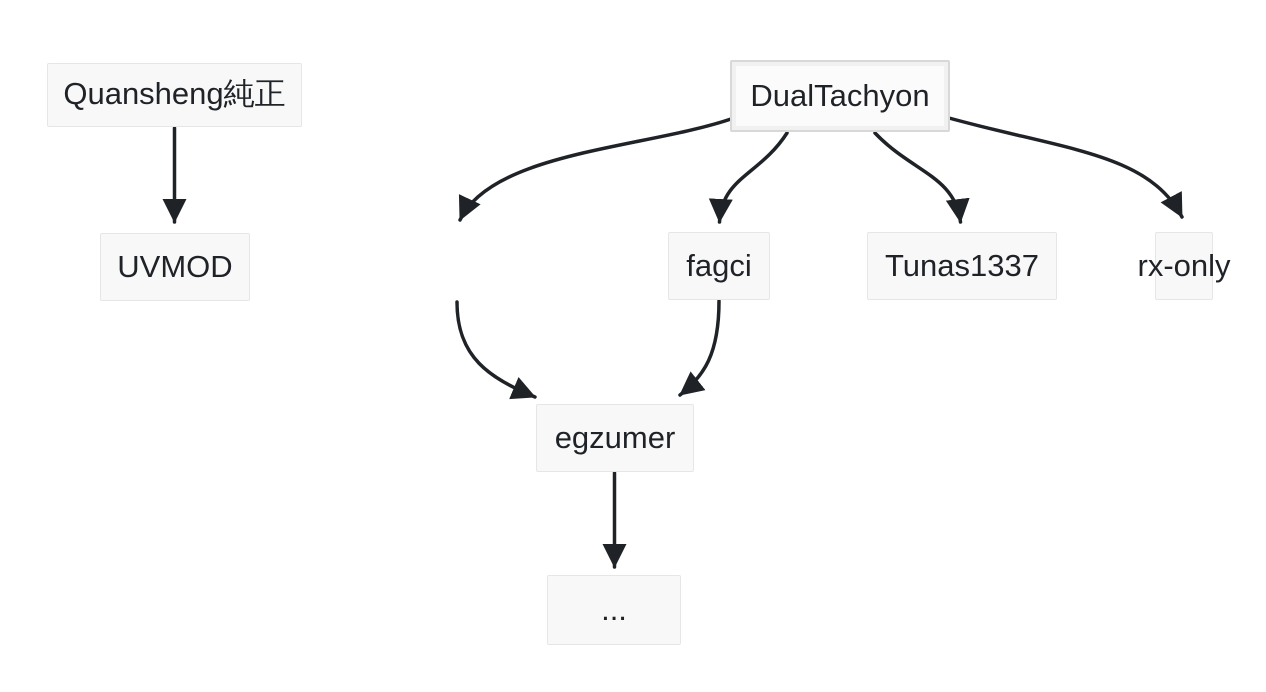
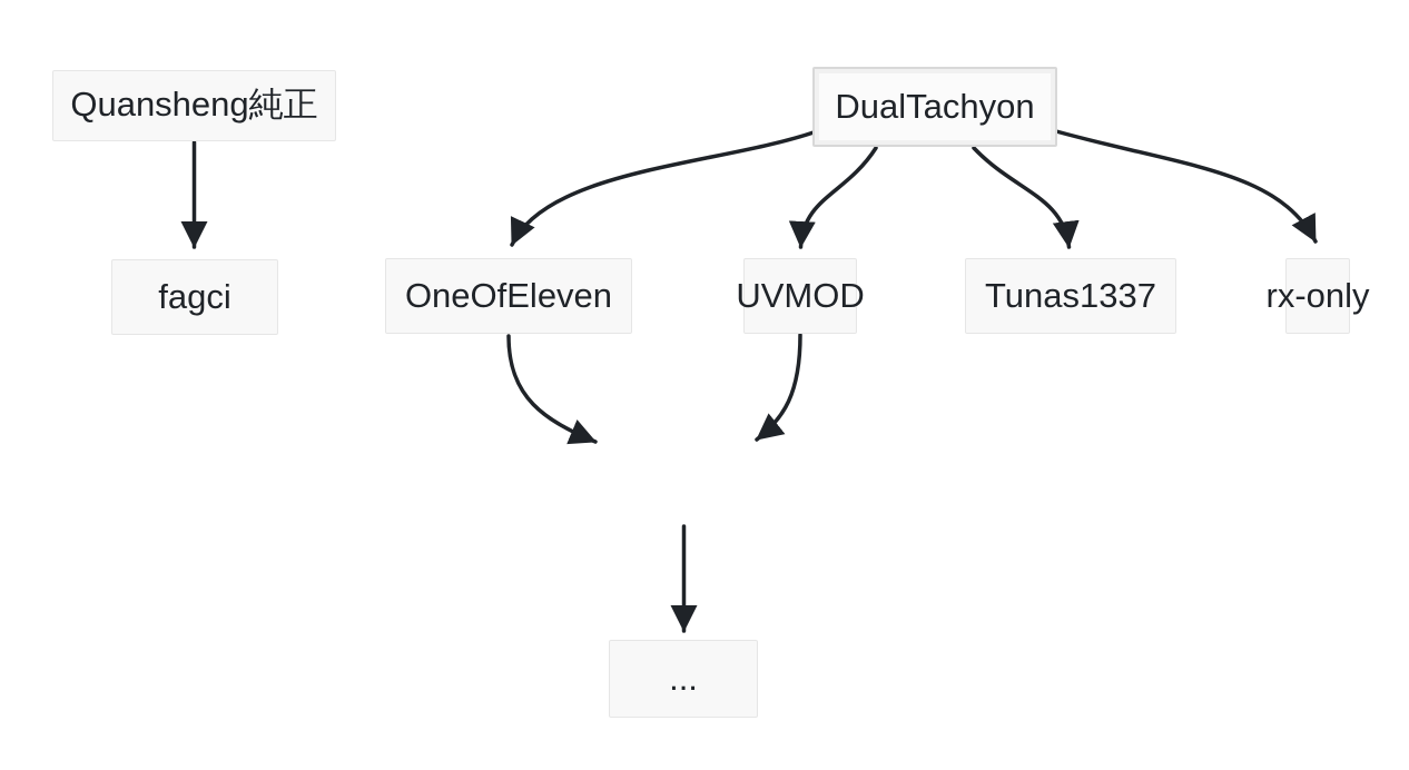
  Quansheng純正
  DualTachyon
- UVMOD
+ fagci
+ OneOfEleven
- fagci
+ UVMOD
  Tunas1337
  rx-only
- egzumer
  ...
